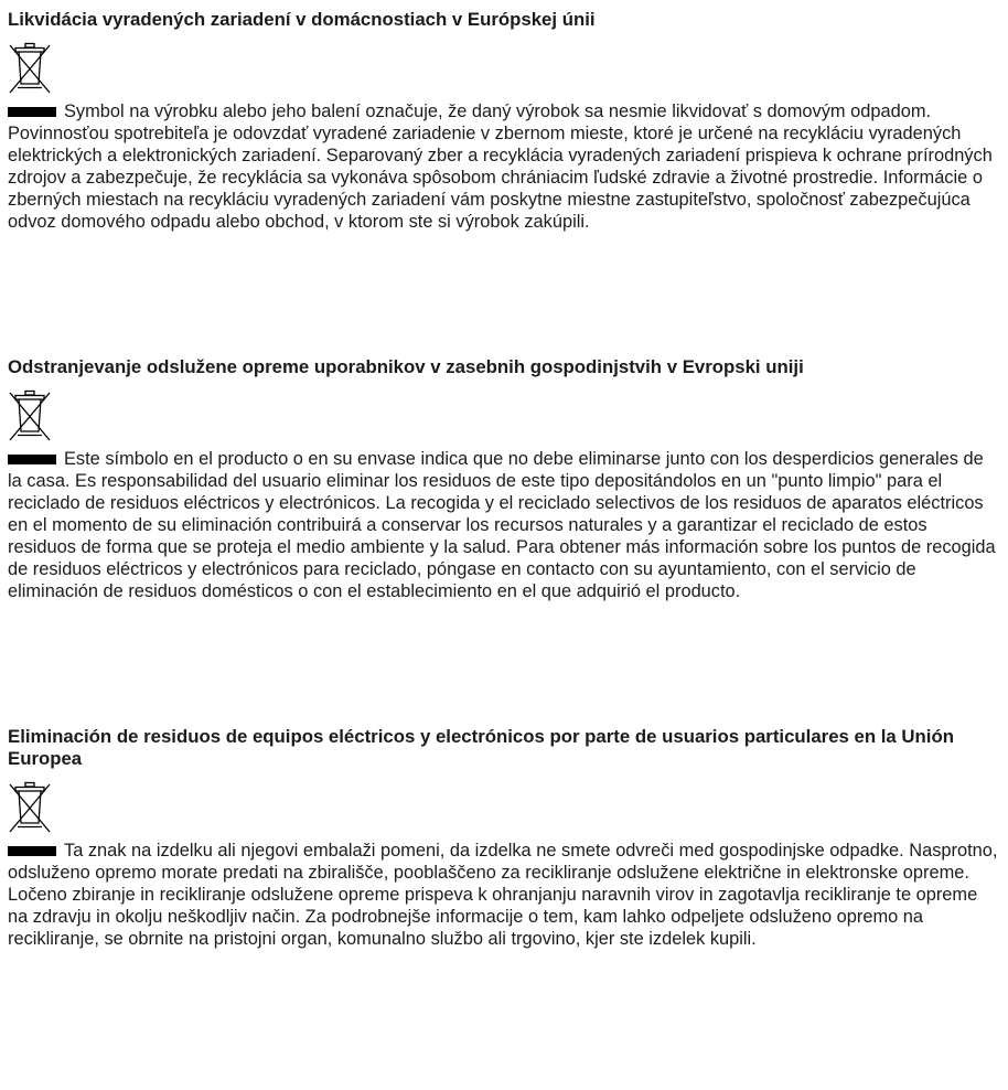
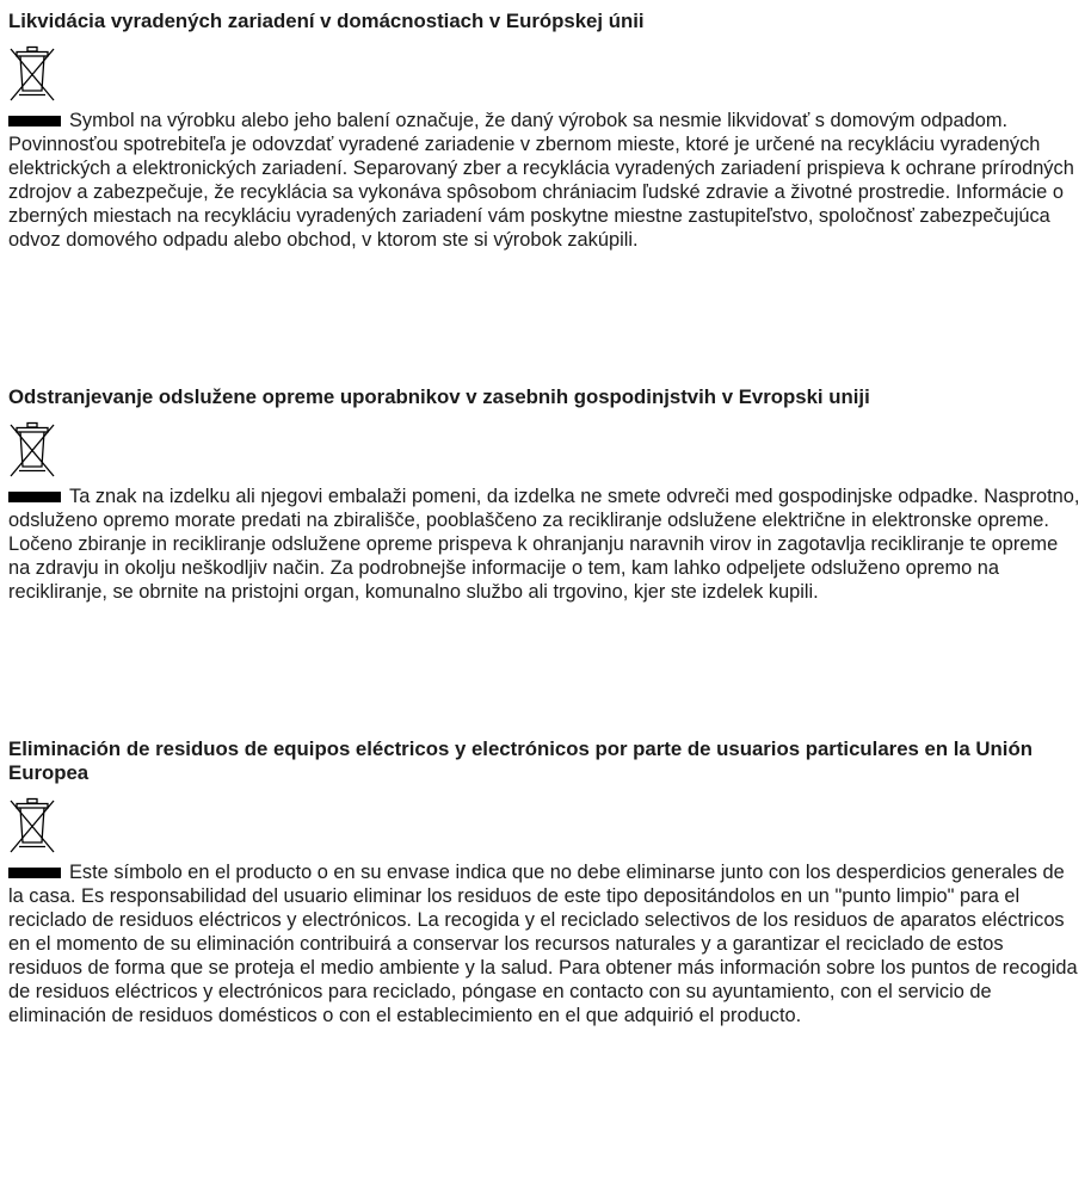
  Likvidácia vyradených zariadení v domácnostiach v Európskej únii
  Symbol na výrobku alebo jeho balení označuje, že daný výrobok sa nesmie likvidovať s domovým odpadom. Povinnosťou spotrebiteľa je odovzdať vyradené zariadenie v zbernom mieste, ktoré je určené na recykláciu vyradených elektrických a elektronických zariadení. Separovaný zber a recyklácia vyradených zariadení prispieva k ochrane prírodných zdrojov a zabezpečuje, že recyklácia sa vykonáva spôsobom chrániacim ľudské zdravie a životné prostredie. Informácie o zberných miestach na recykláciu vyradených zariadení vám poskytne miestne zastupiteľstvo, spoločnosť zabezpečujúca odvoz domového odpadu alebo obchod, v ktorom ste si výrobok zakúpili.
  Odstranjevanje odslužene opreme uporabnikov v zasebnih gospodinjstvih v Evropski uniji
- Este símbolo en el producto o en su envase indica que no debe eliminarse junto con los desperdicios generales de la casa. Es responsabilidad del usuario eliminar los residuos de este tipo depositándolos en un "punto limpio" para el reciclado de residuos eléctricos y electrónicos. La recogida y el reciclado selectivos de los residuos de aparatos eléctricos en el momento de su eliminación contribuirá a conservar los recursos naturales y a garantizar el reciclado de estos residuos de forma que se proteja el medio ambiente y la salud. Para obtener más información sobre los puntos de recogida de residuos eléctricos y electrónicos para reciclado, póngase en contacto con su ayuntamiento, con el servicio de eliminación de residuos domésticos o con el establecimiento en el que adquirió el producto.
+ Ta znak na izdelku ali njegovi embalaži pomeni, da izdelka ne smete odvreči med gospodinjske odpadke. Nasprotno, odsluženo opremo morate predati na zbirališče, pooblaščeno za recikliranje odslužene električne in elektronske opreme. Ločeno zbiranje in recikliranje odslužene opreme prispeva k ohranjanju naravnih virov in zagotavlja recikliranje te opreme na zdravju in okolju neškodljiv način. Za podrobnejše informacije o tem, kam lahko odpeljete odsluženo opremo na recikliranje, se obrnite na pristojni organ, komunalno službo ali trgovino, kjer ste izdelek kupili.
  Eliminación de residuos de equipos eléctricos y electrónicos por parte de usuarios particulares en la Unión Europea
- Ta znak na izdelku ali njegovi embalaži pomeni, da izdelka ne smete odvreči med gospodinjske odpadke. Nasprotno, odsluženo opremo morate predati na zbirališče, pooblaščeno za recikliranje odslužene električne in elektronske opreme. Ločeno zbiranje in recikliranje odslužene opreme prispeva k ohranjanju naravnih virov in zagotavlja recikliranje te opreme na zdravju in okolju neškodljiv način. Za podrobnejše informacije o tem, kam lahko odpeljete odsluženo opremo na recikliranje, se obrnite na pristojni organ, komunalno službo ali trgovino, kjer ste izdelek kupili.
+ Este símbolo en el producto o en su envase indica que no debe eliminarse junto con los desperdicios generales de la casa. Es responsabilidad del usuario eliminar los residuos de este tipo depositándolos en un "punto limpio" para el reciclado de residuos eléctricos y electrónicos. La recogida y el reciclado selectivos de los residuos de aparatos eléctricos en el momento de su eliminación contribuirá a conservar los recursos naturales y a garantizar el reciclado de estos residuos de forma que se proteja el medio ambiente y la salud. Para obtener más información sobre los puntos de recogida de residuos eléctricos y electrónicos para reciclado, póngase en contacto con su ayuntamiento, con el servicio de eliminación de residuos domésticos o con el establecimiento en el que adquirió el producto.
